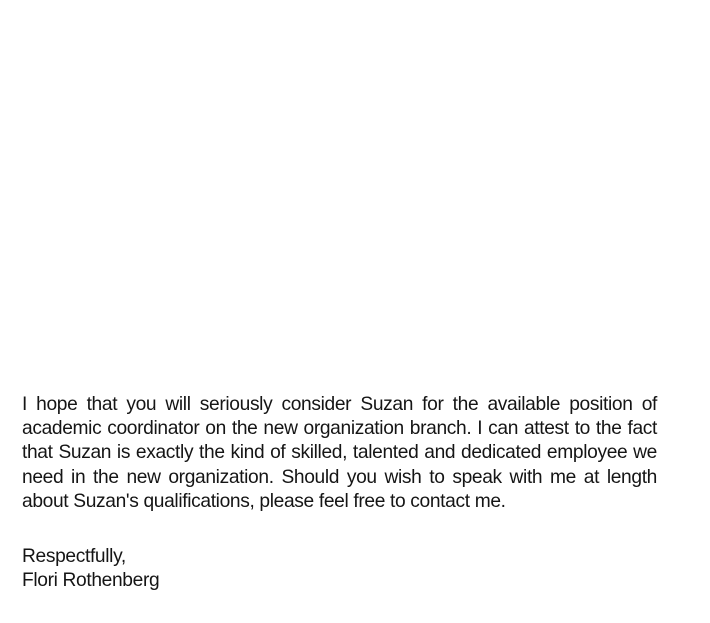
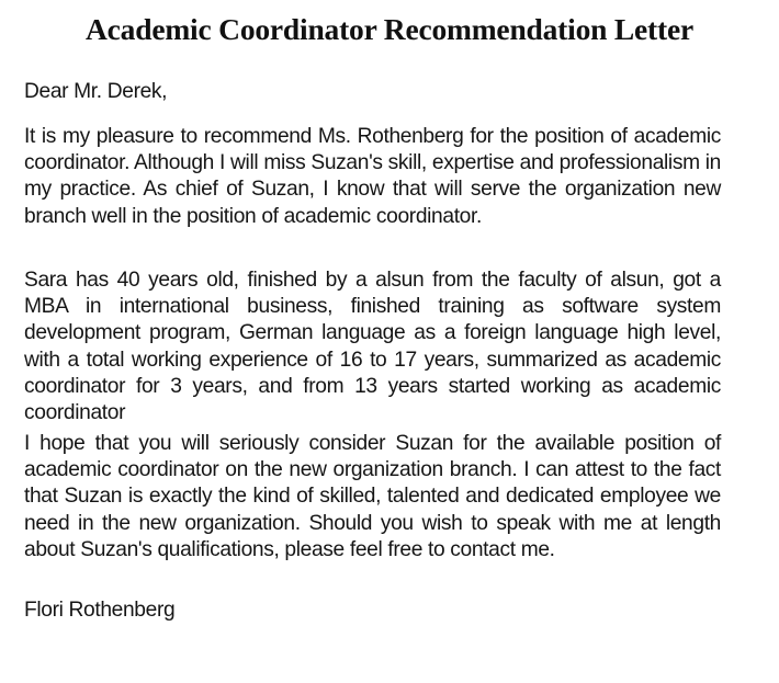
+ Academic Coordinator Recommendation Letter
+ Dear Mr. Derek,
+ It is my pleasure to recommend Ms. Rothenberg for the position of academic coordinator. Although I will miss Suzan's skill, expertise and professionalism in my practice. As chief of Suzan, I know that will serve the organization new branch well in the position of academic coordinator.
+ Sara has 40 years old, finished by a alsun from the faculty of alsun, got a MBA in international business, finished training as software system development program, German language as a foreign language high level, with a total working experience of 16 to 17 years, summarized as academic coordinator for 3 years, and from 13 years started working as academic coordinator
  I hope that you will seriously consider Suzan for the available position of academic coordinator on the new organization branch. I can attest to the fact that Suzan is exactly the kind of skilled, talented and dedicated employee we need in the new organization. Should you wish to speak with me at length about Suzan's qualifications, please feel free to contact me.
- Respectfully,
  Flori Rothenberg
